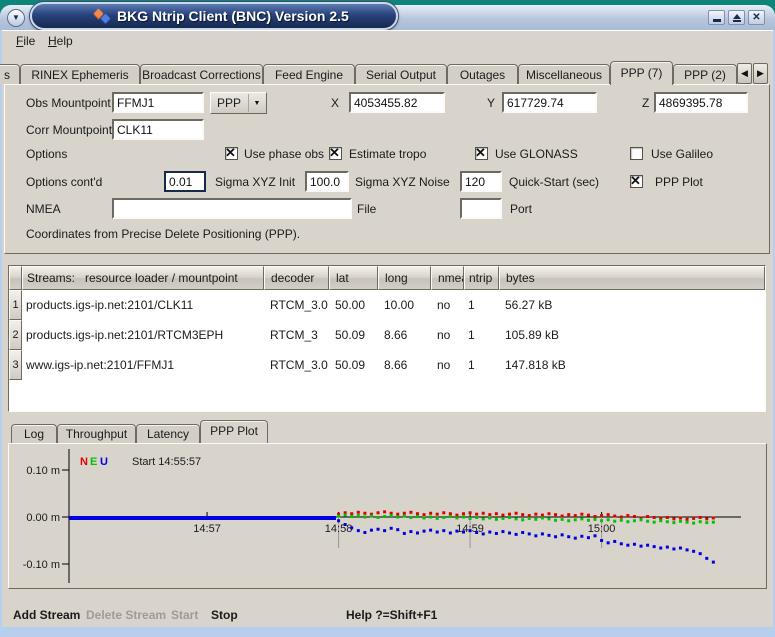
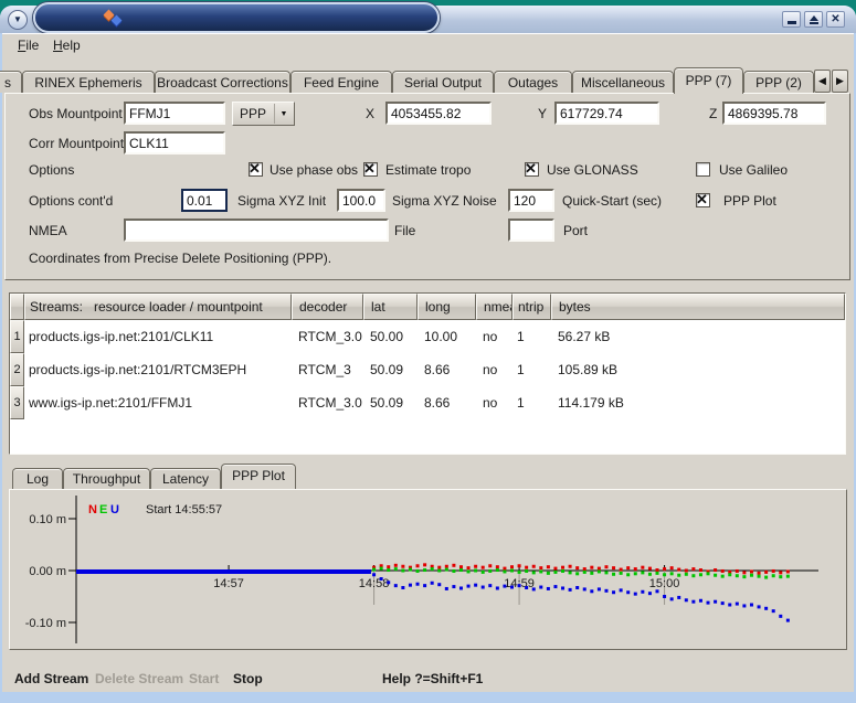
  ▼
- BKG Ntrip Client (BNC) Version 2.5
  ✕
  File
  Help
  s
  RINEX Ephemeris
  Broadcast Corrections
  Feed Engine
  Serial Output
  Outages
  Miscellaneous
  PPP (7)
  PPP (2)
  ◀
  ▶
  Obs Mountpoint
  FFMJ1
  PPP
  X
  4053455.82
  Y
  617729.74
  Z
  4869395.78
  Corr Mountpoint
  CLK11
  Options
  ✕
  Use phase obs
  ✕
  Estimate tropo
  ✕
  Use GLONASS
  Use Galileo
  Options cont'd
  0.01
  Sigma XYZ Init
  100.0
  Sigma XYZ Noise
  120
  Quick-Start (sec)
  ✕
  PPP Plot
  NMEA
  File
  Port
  Coordinates from Precise Delete Positioning (PPP).
  Streams: resource loader / mountpoint
  decoder
  lat
  long
  nme
  ntrip
  bytes
  1
  products.igs-ip.net:2101/CLK11
  RTCM_3.0
  50.00
  10.00
  no
  1
  56.27 kB
  2
  products.igs-ip.net:2101/RTCM3EPH
  RTCM_3
  50.09
  8.66
  no
  1
  105.89 kB
  3
  www.igs-ip.net:2101/FFMJ1
  RTCM_3.0
  50.09
  8.66
  no
  1
- 147.818 kB
+ 114.179 kB
  Log
  Throughput
  Latency
  PPP Plot
  0.10 m
  0.00 m
  -0.10 m
  14:57
  14:58
  14:59
  15:00
  N
  E
  U
  Start 14:55:57
  Add Stream
  Delete Stream
  Start
  Stop
  Help ?=Shift+F1
